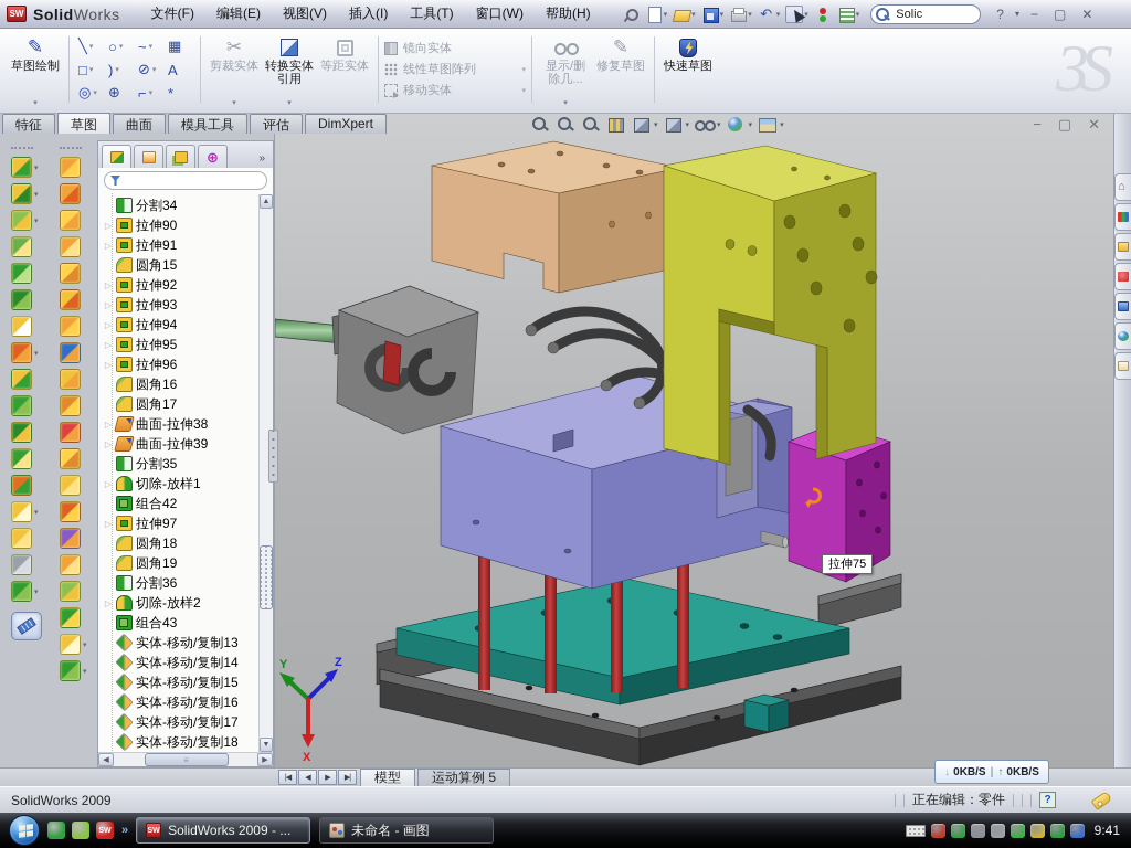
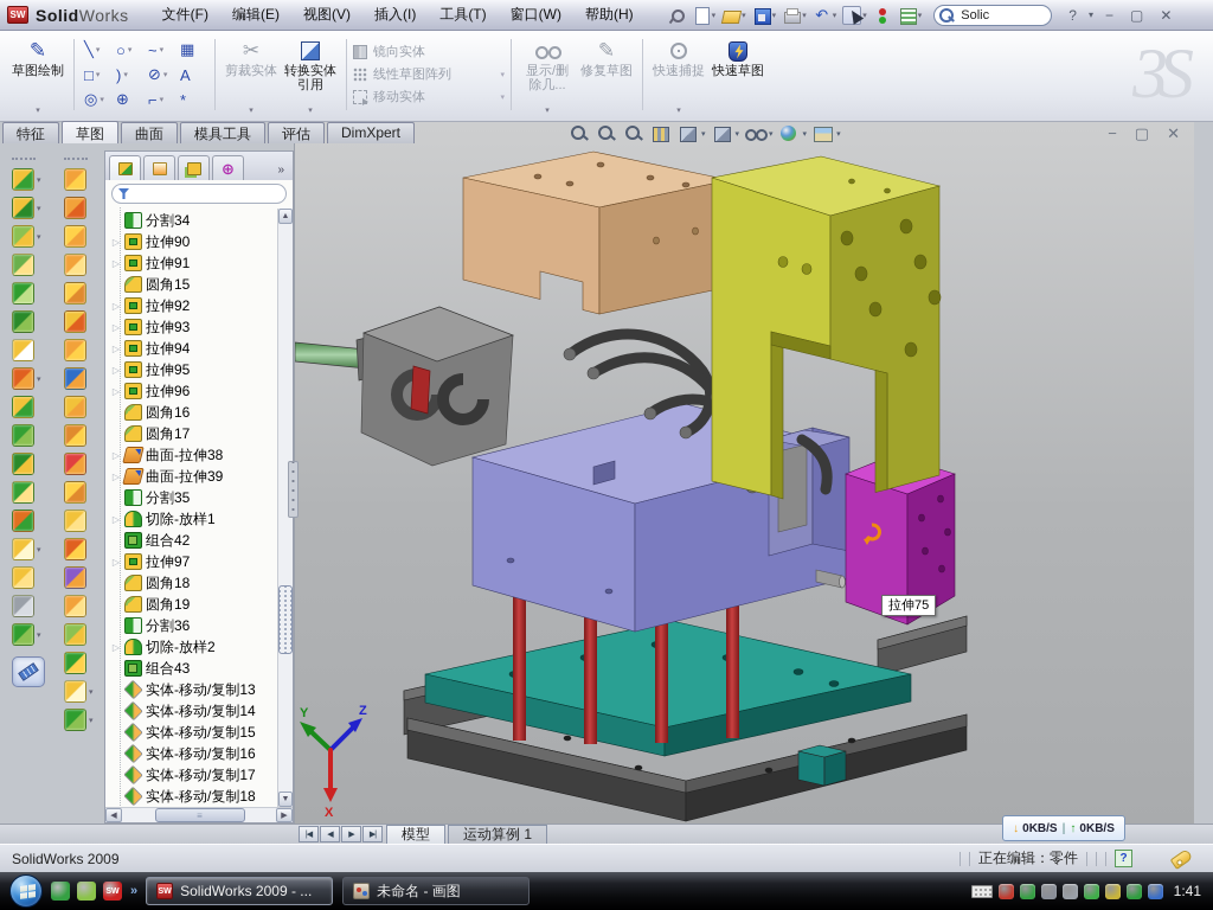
  SW
  SolidWorks
  文件(F)
  编辑(E)
  视图(V)
  插入(I)
  工具(T)
  窗口(W)
  帮助(H)
  ↶
  Solic
  ?
  ▾
  −
  ▢
  ✕
  3S
  ✎
  草图绘制
  ╲
  ○
  ~
  ▦
  □
  )
  ⊘
  A
  ◎
  ⊕
  ⌐
  *
  ✂
  剪裁实体
  转换实体引用
- 等距实体
  镜向实体
  线性草图阵列
  移动实体
  显示/删除几...
  ✎
  修复草图
+ 快速捕捉
  快速草图
  特征
  草图
  曲面
  模具工具
  评估
  DimXpert
  Y
  Z
  X
  −
  ▢
  ✕
  拉伸75
  ⊕
  »
  分割34
  ▷
  拉伸90
  ▷
  拉伸91
  圆角15
  ▷
  拉伸92
  ▷
  拉伸93
  ▷
  拉伸94
  ▷
  拉伸95
  ▷
  拉伸96
  圆角16
  圆角17
  ▷
  曲面-拉伸38
  ▷
  曲面-拉伸39
  分割35
  ▷
  切除-放样1
  组合42
  ▷
  拉伸97
  圆角18
  圆角19
  分割36
  ▷
  切除-放样2
  组合43
  实体-移动/复制13
  实体-移动/复制14
  实体-移动/复制15
  实体-移动/复制16
  实体-移动/复制17
  实体-移动/复制18
  ≡
- ⌂
  模型
- 运动算例 5
+ 运动算例 1
  SolidWorks 2009
  正在编辑：零件
  ?
  »
  SolidWorks 2009 - ...
  未命名 - 画图
- 9:41
+ 1:41
  ↓
  0KB/S
  |
  ↑
  0KB/S
